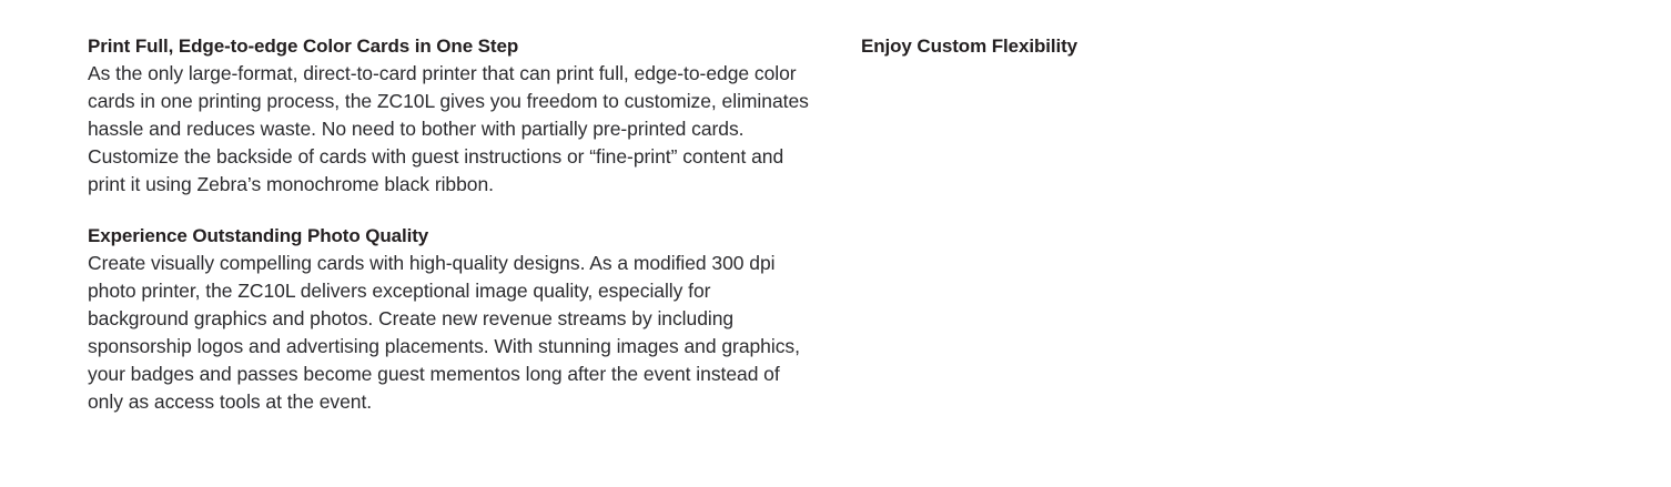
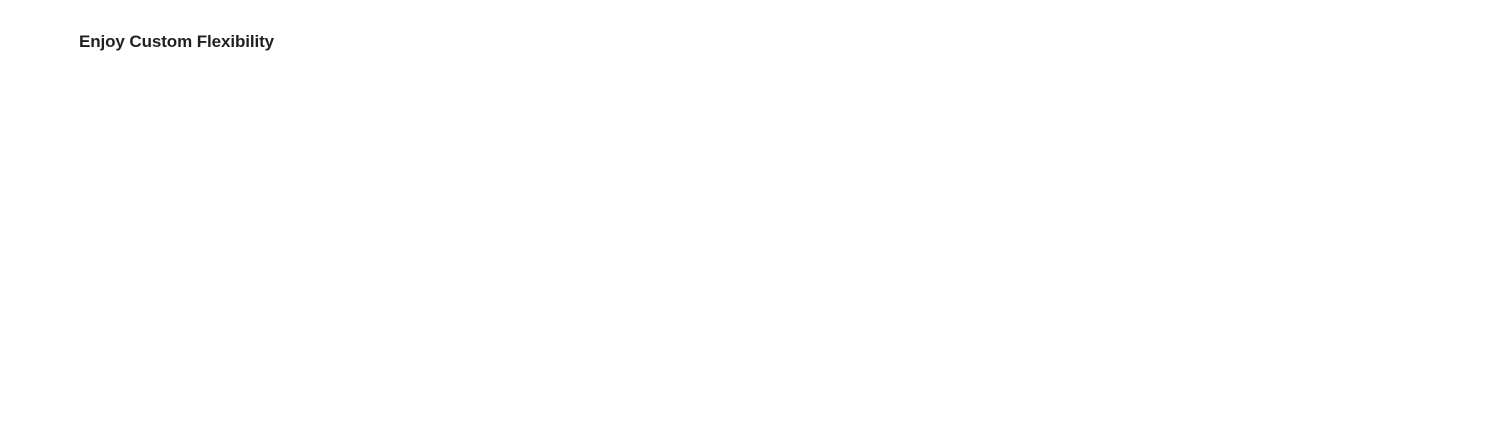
- Print Full, Edge-to-edge Color Cards in One Step
- As the only large-format, direct-to-card printer that can print full, edge-to-edge color cards in one printing process, the ZC10L gives you freedom to customize, eliminates hassle and reduces waste. No need to bother with partially pre-printed cards. Customize the backside of cards with guest instructions or “fine-print” content and print it using Zebra’s monochrome black ribbon.
- Experience Outstanding Photo Quality
- Create visually compelling cards with high-quality designs. As a modified 300 dpi photo printer, the ZC10L delivers exceptional image quality, especially for background graphics and photos. Create new revenue streams by including sponsorship logos and advertising placements. With stunning images and graphics, your badges and passes become guest mementos long after the event instead of only as access tools at the event.
  Enjoy Custom Flexibility
